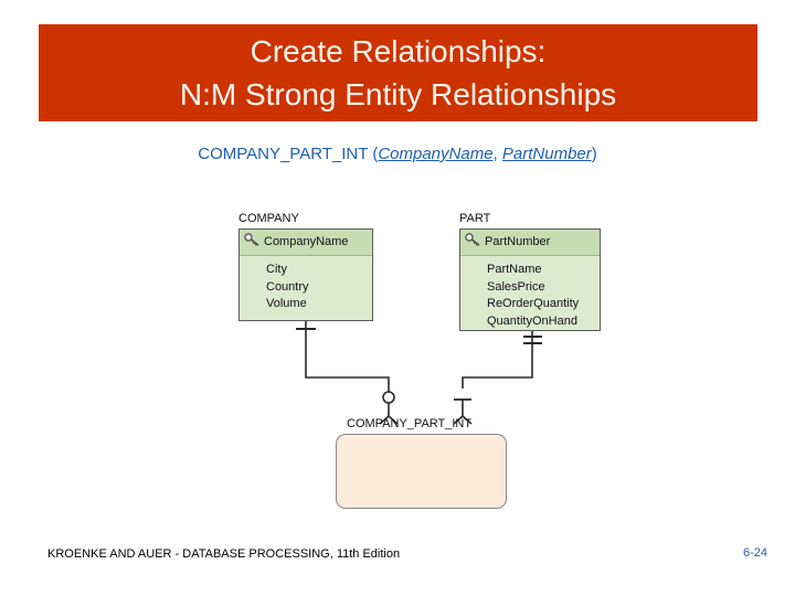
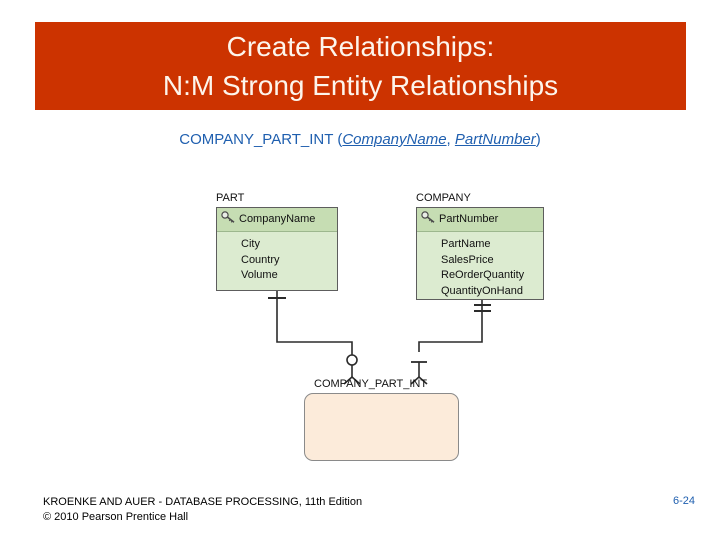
  Create Relationships:
  N:M Strong Entity Relationships
  COMPANY_PART_INT (CompanyName, PartNumber)
- COMPANY
+ PART
  CompanyName
  City
  Country
  Volume
- PART
+ COMPANY
  PartNumber
  PartName
  SalesPrice
  ReOrderQuantity
  QuantityOnHand
  COMPANY_PART_INT
  KROENKE AND AUER - DATABASE PROCESSING, 11th Edition
+ © 2010 Pearson Prentice Hall
  6-24
